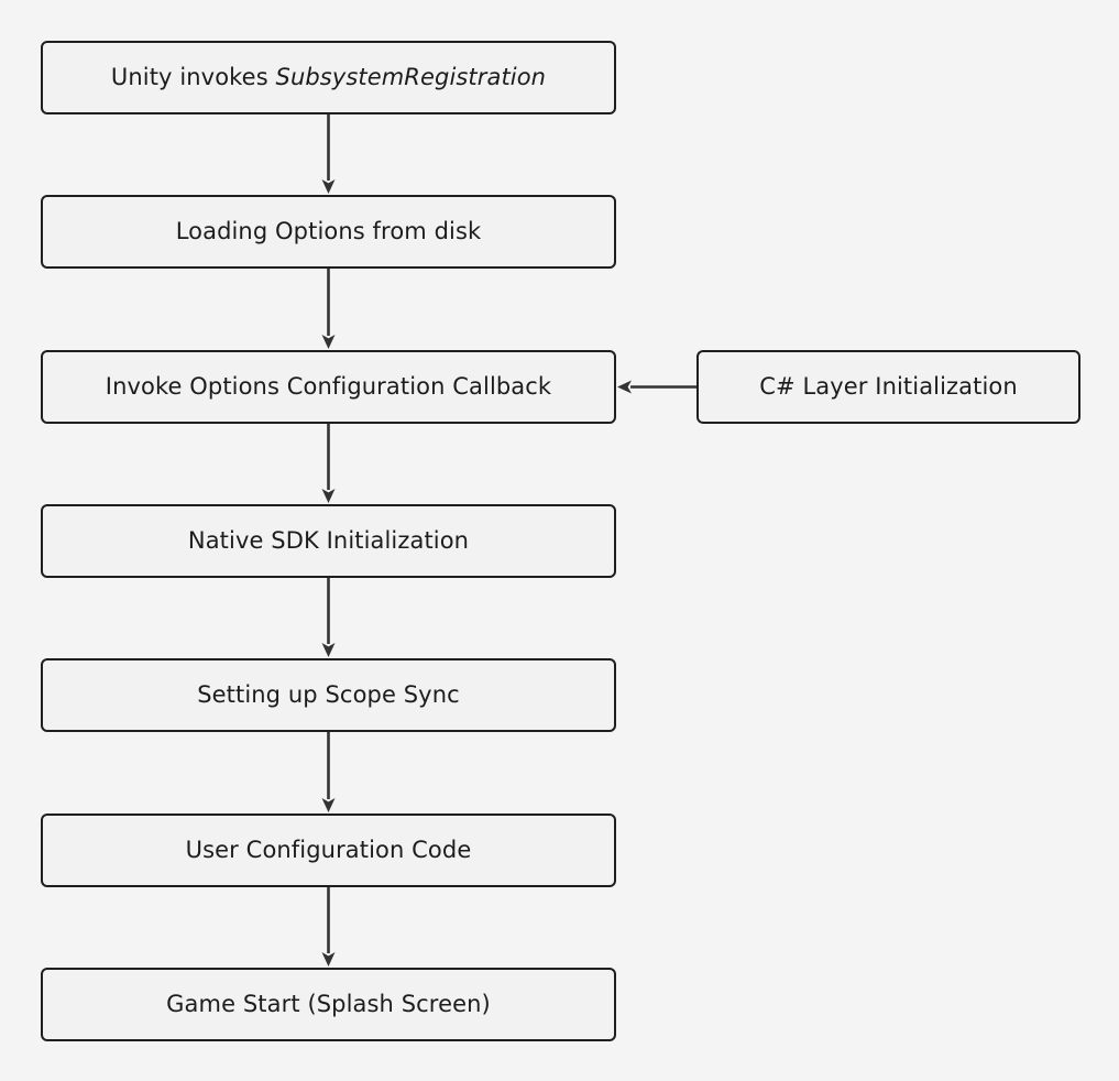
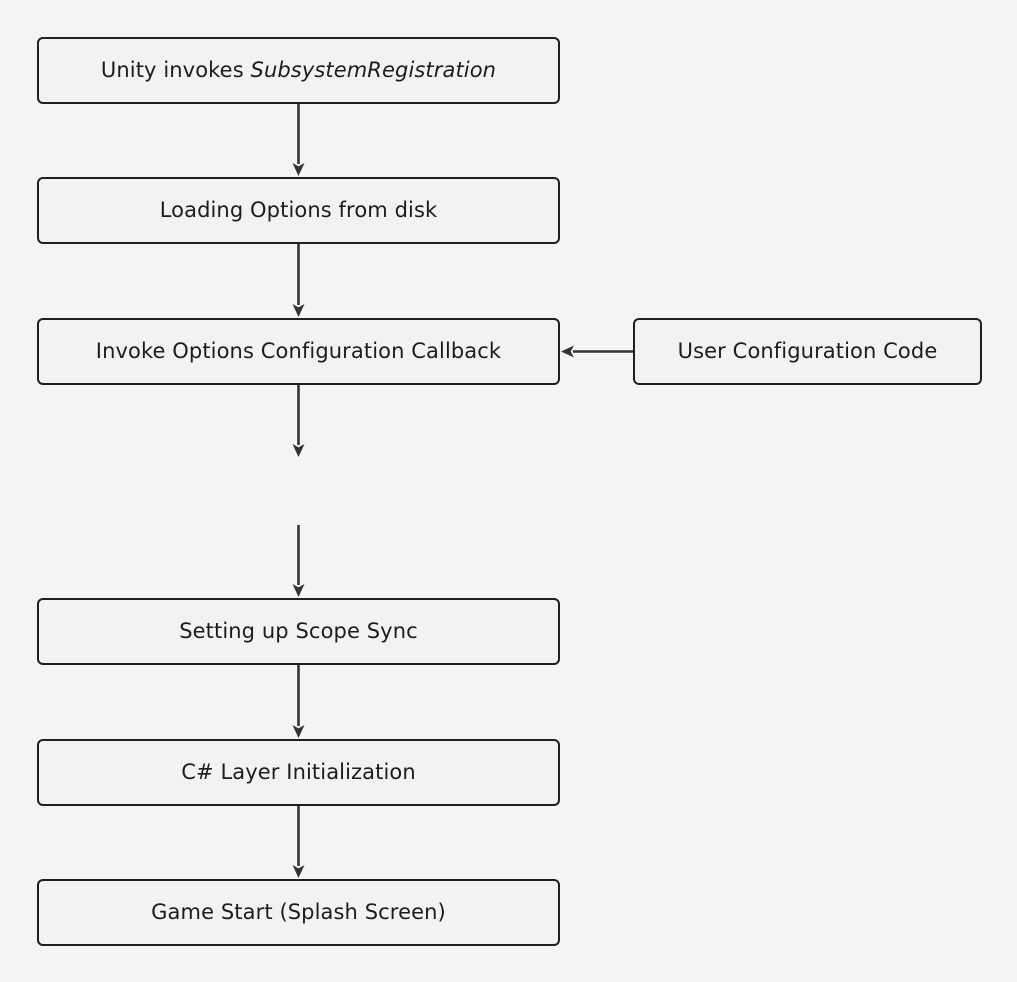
  Unity invokes SubsystemRegistration
  Loading Options from disk
  Invoke Options Configuration Callback
- Native SDK Initialization
  Setting up Scope Sync
- User Configuration Code
+ C# Layer Initialization
  Game Start (Splash Screen)
- C# Layer Initialization
+ User Configuration Code
